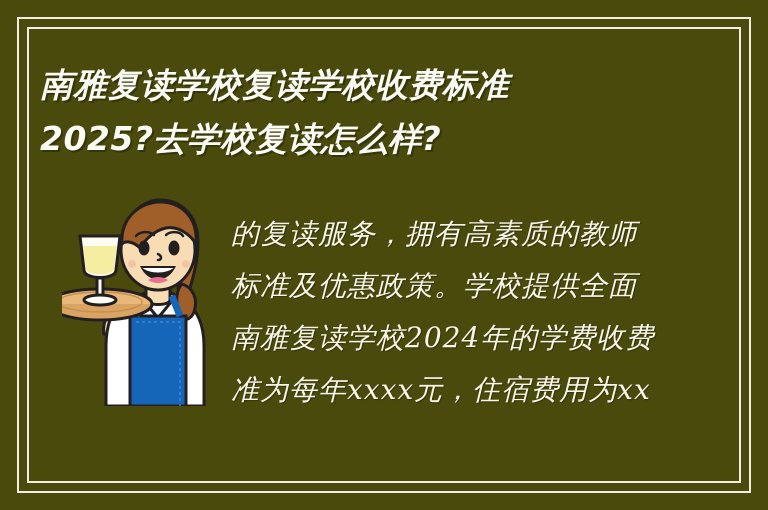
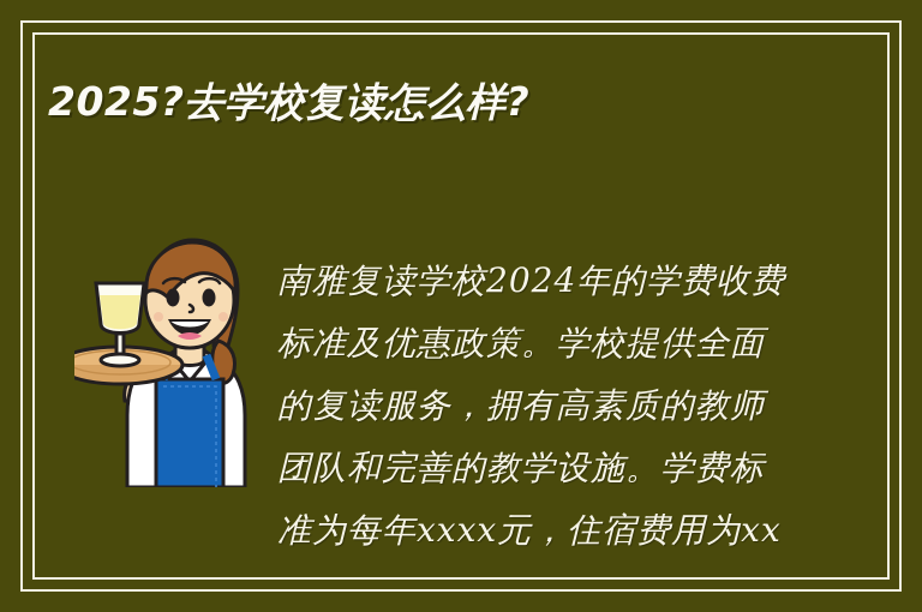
- 南雅复读学校复读学校收费标准
  2025?去学校复读怎么样?
- 的复读服务，拥有高素质的教师
+ 南雅复读学校2024年的学费收费
  标准及优惠政策。学校提供全面
- 南雅复读学校2024年的学费收费
+ 的复读服务，拥有高素质的教师
+ 团队和完善的教学设施。学费标
  准为每年xxxx元，住宿费用为xx
